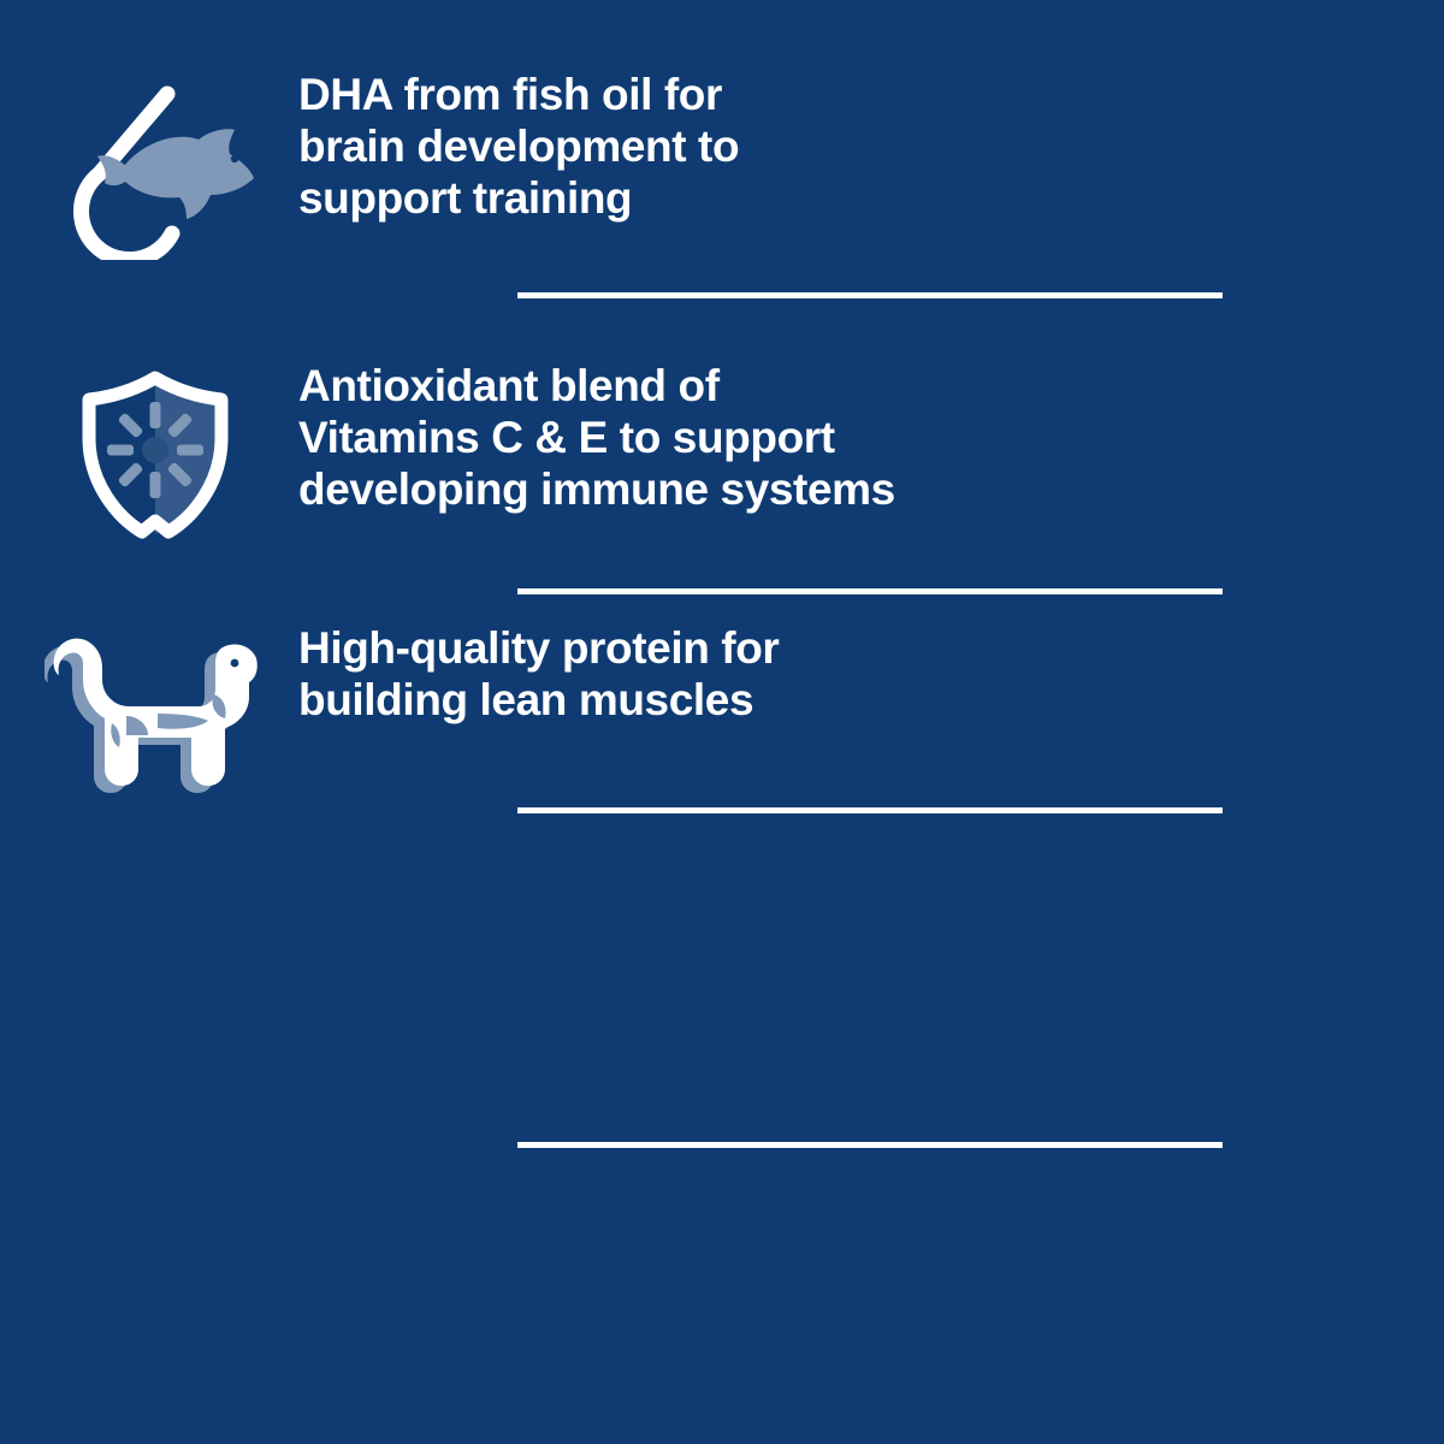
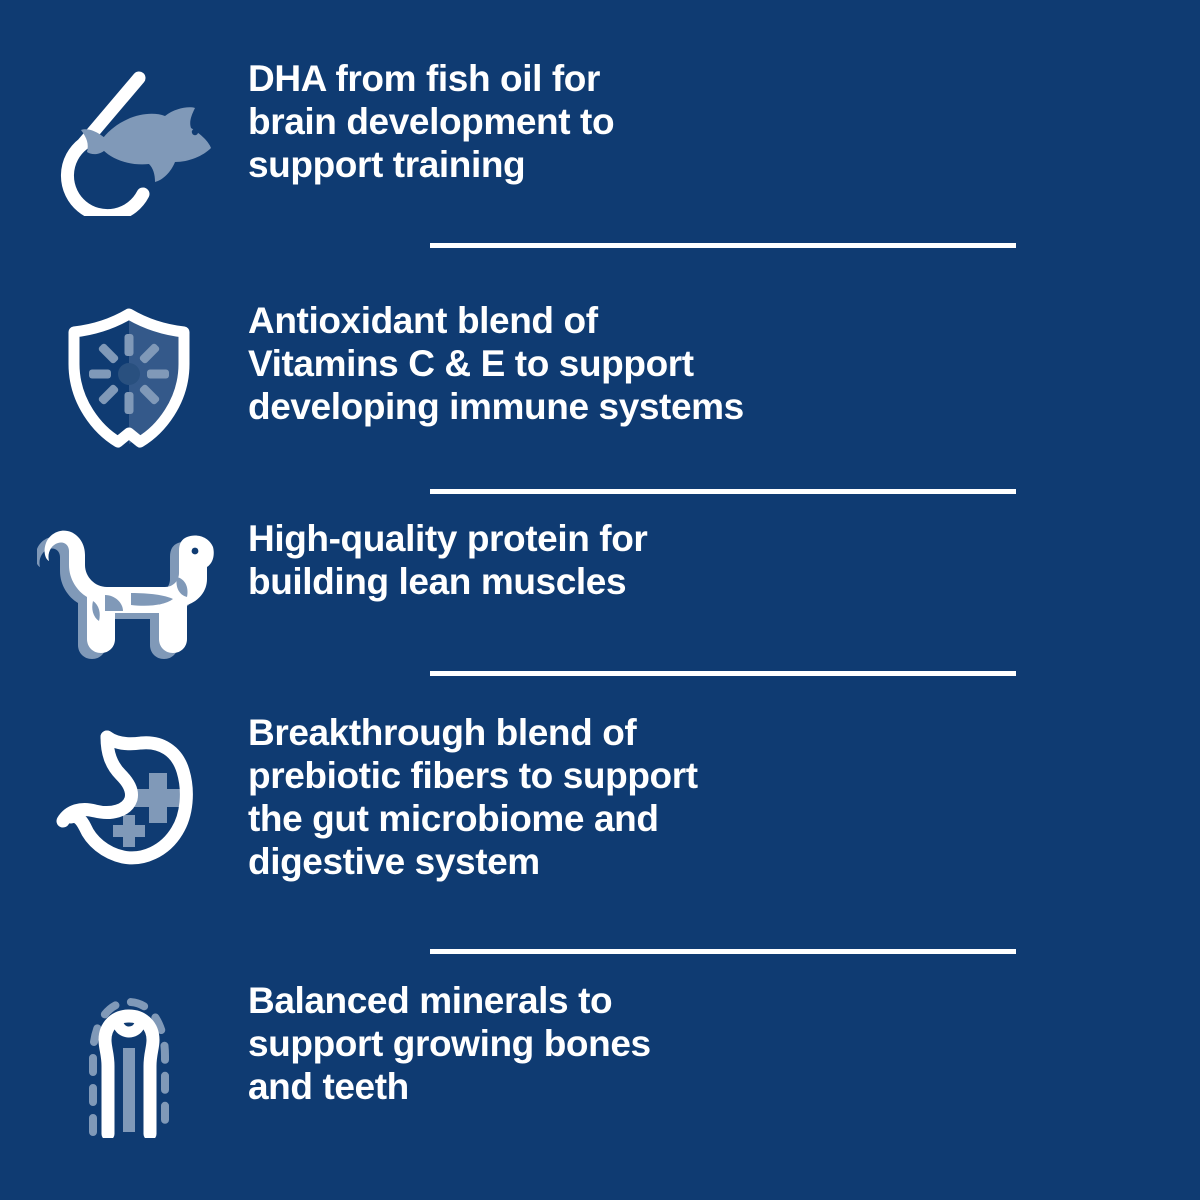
  DHA from fish oil for
  brain development to
  support training
  Antioxidant blend of
  Vitamins C & E to support
  developing immune systems
  High-quality protein for
  building lean muscles
+ Breakthrough blend of
+ prebiotic fibers to support
+ the gut microbiome and
+ digestive system
+ Balanced minerals to
+ support growing bones
+ and teeth
